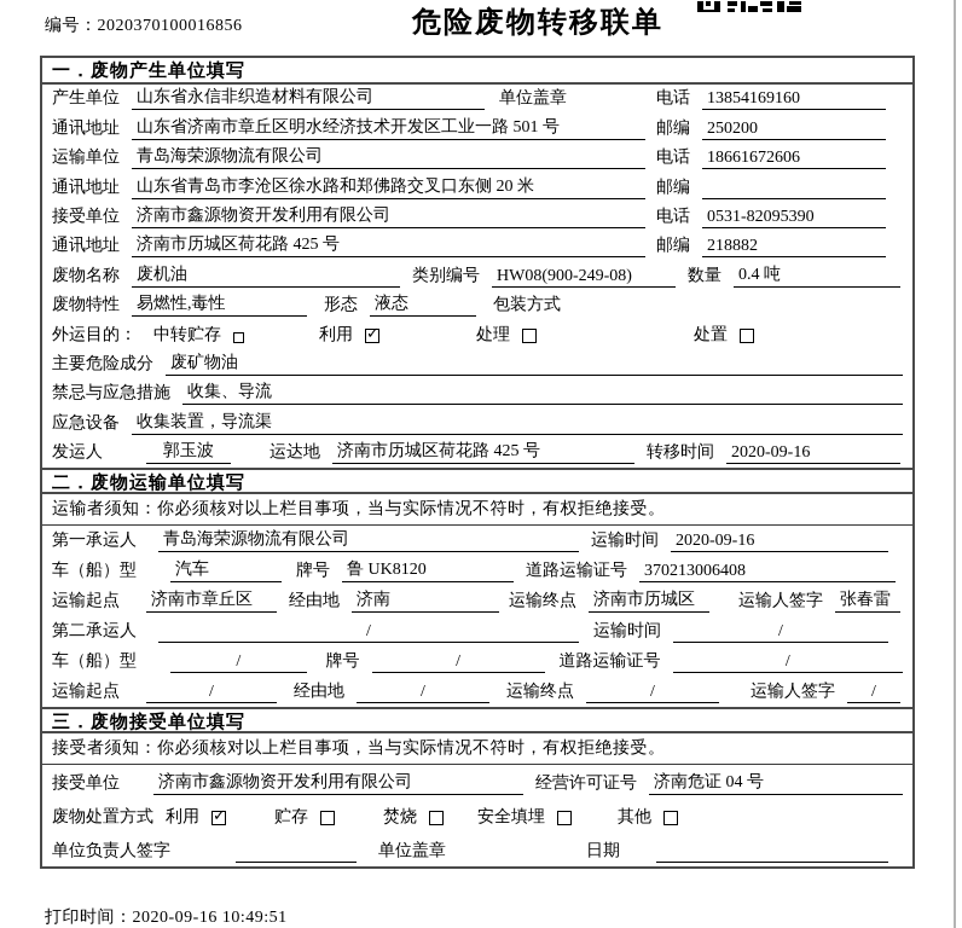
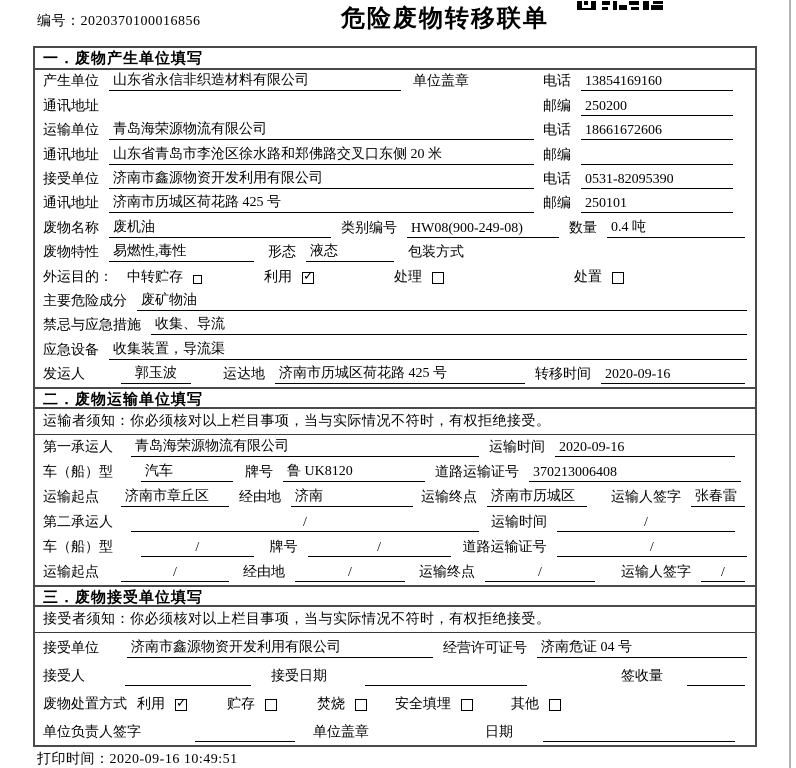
  编号：2020370100016856
  危险废物转移联单
  一．废物产生单位填写
  产生单位
  山东省永信非织造材料有限公司
  单位盖章
  电话
  13854169160
  通讯地址
- 山东省济南市章丘区明水经济技术开发区工业一路 501 号
  邮编
  250200
  运输单位
  青岛海荣源物流有限公司
  电话
  18661672606
  通讯地址
  山东省青岛市李沧区徐水路和郑佛路交叉口东侧 20 米
  邮编
  接受单位
  济南市鑫源物资开发利用有限公司
  电话
  0531-82095390
  通讯地址
  济南市历城区荷花路 425 号
  邮编
- 218882
+ 250101
  废物名称
  废机油
  类别编号
  HW08(900-249-08)
  数量
  0.4 吨
  废物特性
  易燃性,毒性
  形态
  液态
  包装方式
  外运目的：
  中转贮存
  利用
  处理
  处置
  主要危险成分
  废矿物油
  禁忌与应急措施
  收集、导流
  应急设备
  收集装置，导流渠
  发运人
  郭玉波
  运达地
  济南市历城区荷花路 425 号
  转移时间
  2020-09-16
  二．废物运输单位填写
  运输者须知：你必须核对以上栏目事项，当与实际情况不符时，有权拒绝接受。
  第一承运人
  青岛海荣源物流有限公司
  运输时间
  2020-09-16
  车（船）型
  汽车
  牌号
  鲁 UK8120
  道路运输证号
  370213006408
  运输起点
  济南市章丘区
  经由地
  济南
  运输终点
  济南市历城区
  运输人签字
  张春雷
  第二承运人
  /
  运输时间
  /
  车（船）型
  /
  牌号
  /
  道路运输证号
  /
  运输起点
  /
  经由地
  /
  运输终点
  /
  运输人签字
  /
  三．废物接受单位填写
  接受者须知：你必须核对以上栏目事项，当与实际情况不符时，有权拒绝接受。
  接受单位
  济南市鑫源物资开发利用有限公司
  经营许可证号
  济南危证 04 号
+ 接受人
+ 接受日期
+ 签收量
  废物处置方式
  利用
  贮存
  焚烧
  安全填埋
  其他
  单位负责人签字
  单位盖章
  日期
  打印时间：2020-09-16 10:49:51
